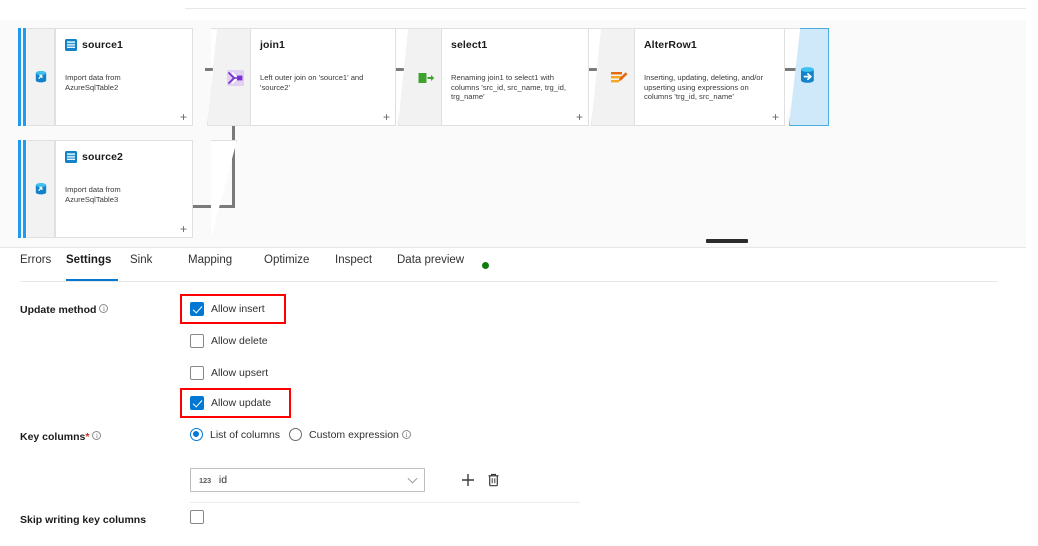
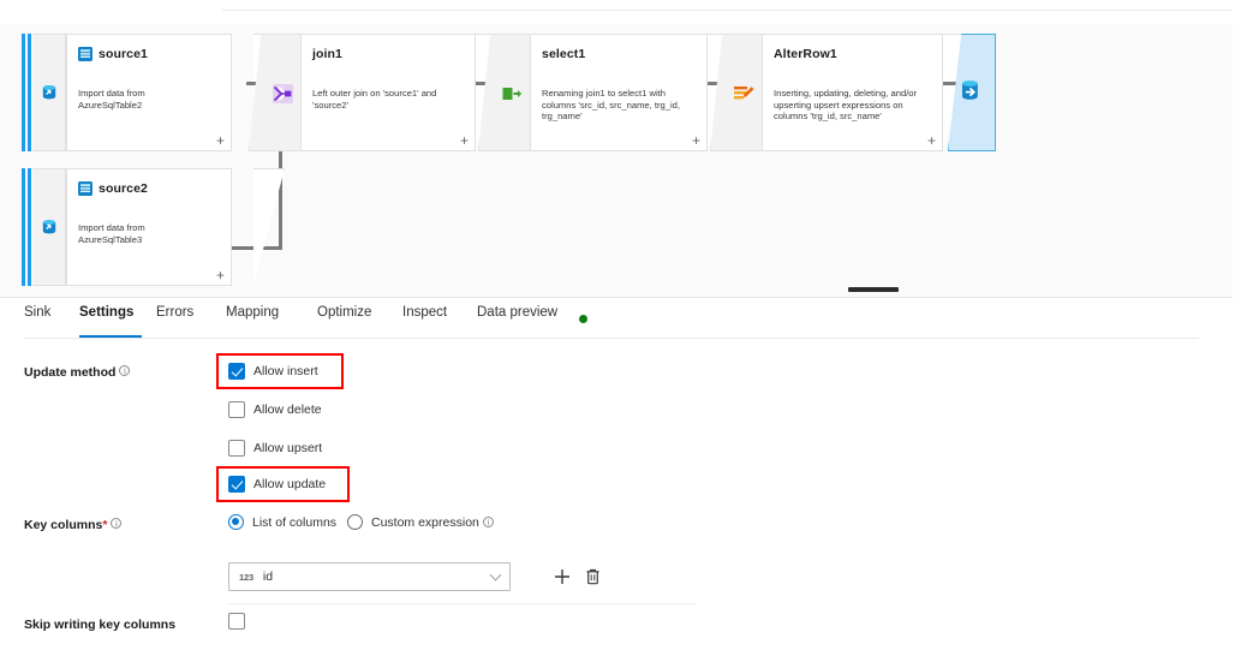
  source1
  Import data from AzureSqlTable2
  +
  source2
  Import data from AzureSqlTable3
  +
  join1
  Left outer join on 'source1' and 'source2'
  +
  select1
  Renaming join1 to select1 with columns 'src_id, src_name, trg_id, trg_name'
  +
  AlterRow1
- Inserting, updating, deleting, and/or upserting using expressions on columns 'trg_id, src_name'
+ Inserting, updating, deleting, and/or upserting upsert expressions on columns 'trg_id, src_name'
  +
- Errors
+ Sink
  Settings
- Sink
+ Errors
  Mapping
  Optimize
  Inspect
  Data preview
  Update method i
  Allow insert
  Allow delete
  Allow upsert
  Allow update
  Key columns* i
  List of columns
  Custom expression
  i
  123
  id
  Skip writing key columns
